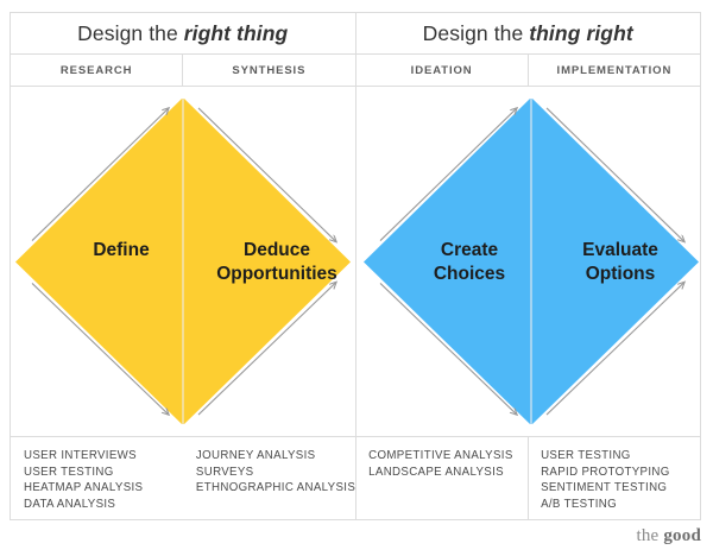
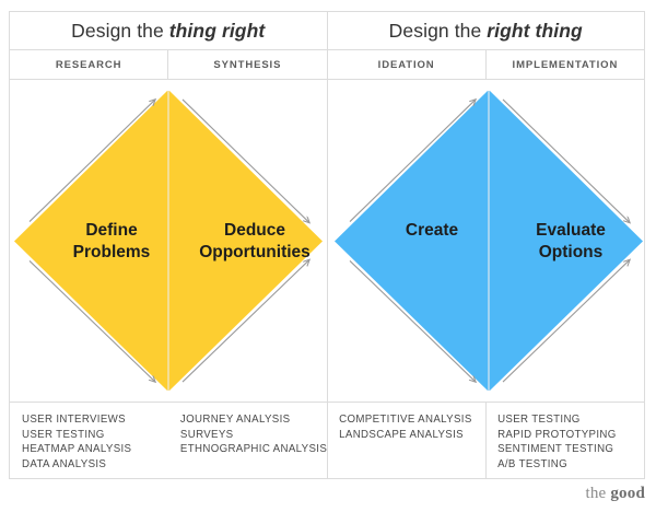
  Design the
- right thing
+ thing right
  Design the
- thing right
+ right thing
  RESEARCH
  SYNTHESIS
  IDEATION
  IMPLEMENTATION
  Define
+ Problems
  Deduce
  Opportunities
  Create
- Choices
  Evaluate
  Options
  USER INTERVIEWS
  USER TESTING
  HEATMAP ANALYSIS
  DATA ANALYSIS
  JOURNEY ANALYSIS
  SURVEYS
  ETHNOGRAPHIC ANALYSIS
  COMPETITIVE ANALYSIS
  LANDSCAPE ANALYSIS
  USER TESTING
  RAPID PROTOTYPING
  SENTIMENT TESTING
  A/B TESTING
  the good
